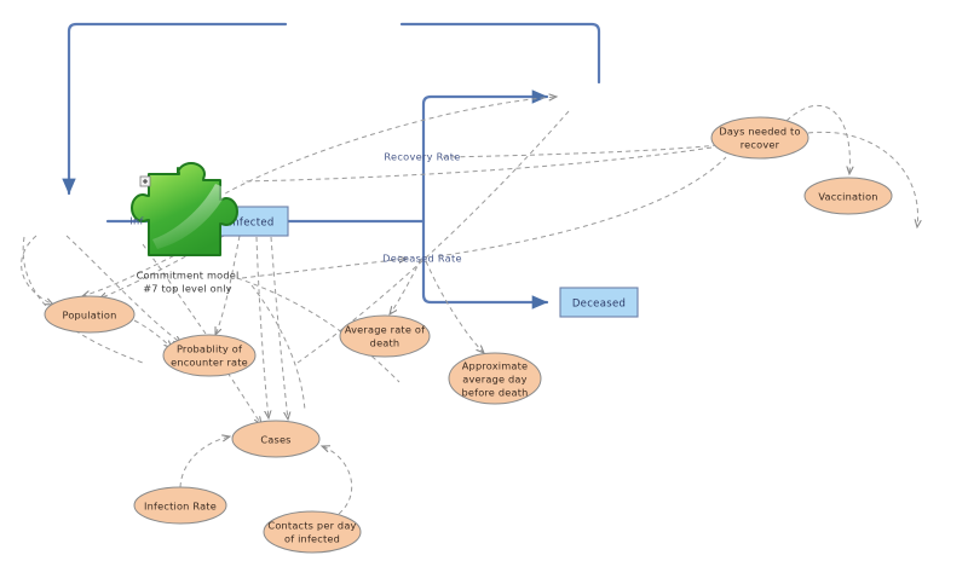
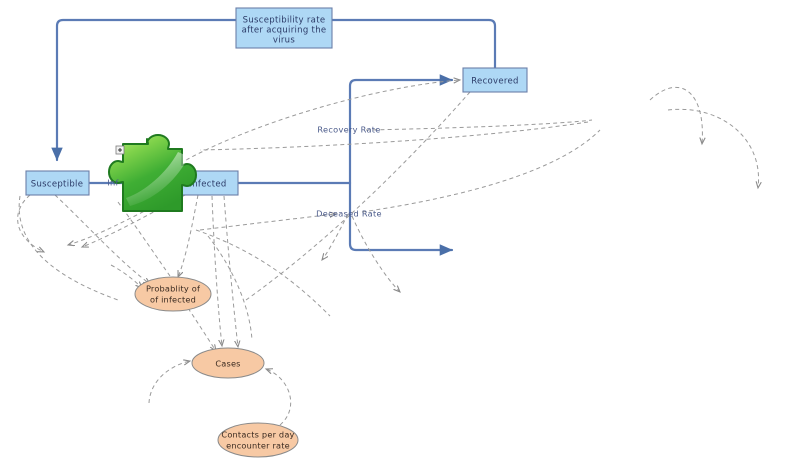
+ Susceptibility rate
+ after acquiring the
+ virus
+ Recovered
+ Susceptible
  nfected
- Deceased
- Days needed to
- recover
- Vaccination
- Population
- Average rate of
- death
  Probablity of
- encounter rate
+ of infected
- Approximate
- average day
- before death
  Cases
- Infection Rate
  Contacts per day
- of infected
+ encounter rate
  Inf
  Recovery Rate
  Deceased Rate
- Commitment model
- #7 top level only
